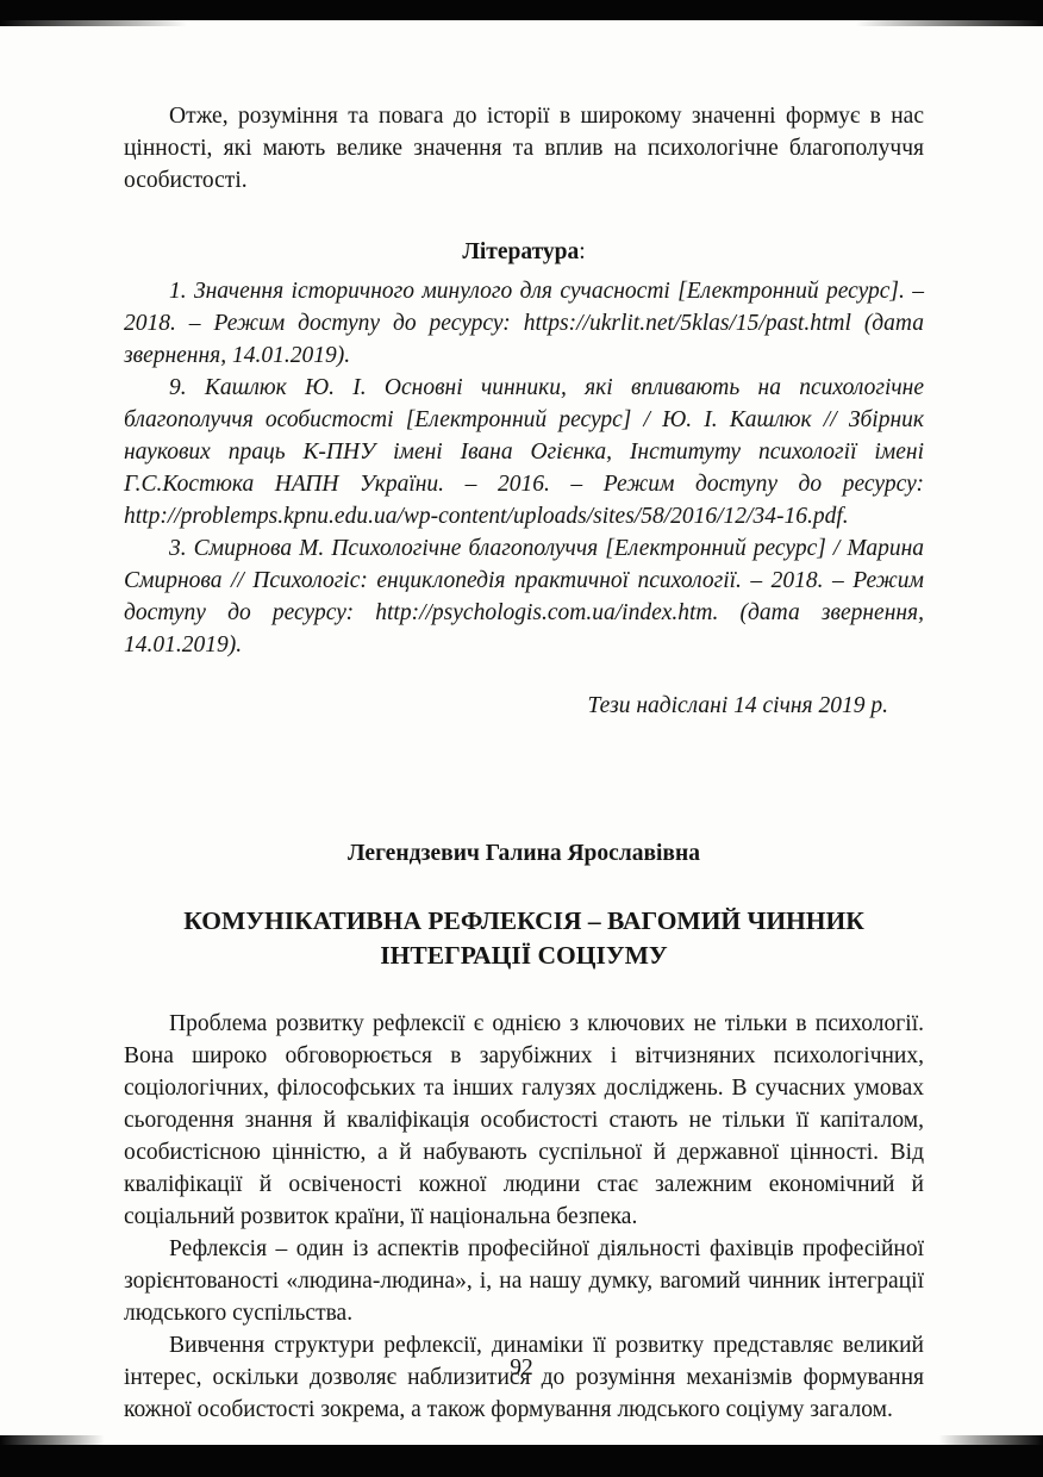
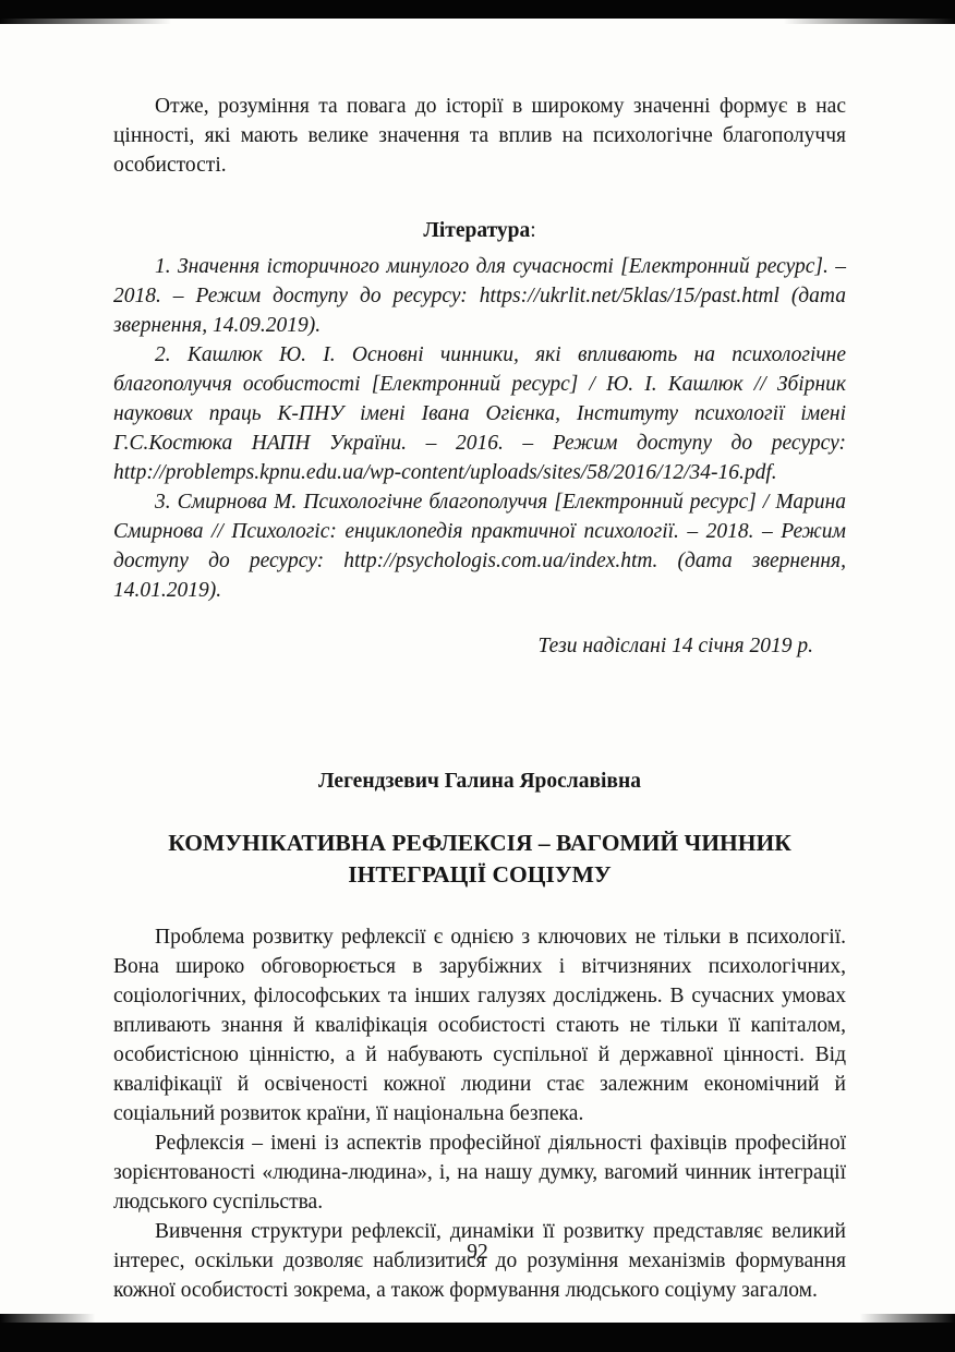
  Отже, розуміння та повага до історії в широкому значенні формує в нас цінності, які мають велике значення та вплив на психологічне благополуччя особистості.
  Література:
- 1. Значення історичного минулого для сучасності [Електронний ресурс]. – 2018. – Режим доступу до ресурсу: https://ukrlit.net/5klas/15/past.html (дата звернення, 14.01.2019).
+ 1. Значення історичного минулого для сучасності [Електронний ресурс]. – 2018. – Режим доступу до ресурсу: https://ukrlit.net/5klas/15/past.html (дата звернення, 14.09.2019).
- 9. Кашлюк Ю. І. Основні чинники, які впливають на психологічне благополуччя особистості [Електронний ресурс] / Ю. І. Кашлюк // Збірник наукових праць К-ПНУ імені Івана Огієнка, Інституту психології імені Г.С.Костюка НАПН України. – 2016. – Режим доступу до ресурсу: http://problemps.kpnu.edu.ua/wp-content/uploads/sites/58/2016/12/34-16.pdf.
+ 2. Кашлюк Ю. І. Основні чинники, які впливають на психологічне благополуччя особистості [Електронний ресурс] / Ю. І. Кашлюк // Збірник наукових праць К-ПНУ імені Івана Огієнка, Інституту психології імені Г.С.Костюка НАПН України. – 2016. – Режим доступу до ресурсу: http://problemps.kpnu.edu.ua/wp-content/uploads/sites/58/2016/12/34-16.pdf.
  3. Смирнова М. Психологічне благополуччя [Електронний ресурс] / Марина Смирнова // Психологіс: енциклопедія практичної психології. – 2018. – Режим доступу до ресурсу: http://psychologis.com.ua/index.htm. (дата звернення, 14.01.2019).
  Тези надіслані 14 січня 2019 р.
  Легендзевич Галина Ярославівна
  КОМУНІКАТИВНА РЕФЛЕКСІЯ – ВАГОМИЙ ЧИННИК ІНТЕГРАЦІЇ СОЦІУМУ
- Проблема розвитку рефлексії є однією з ключових не тільки в психології. Вона широко обговорюється в зарубіжних і вітчизняних психологічних, соціологічних, філософських та інших галузях досліджень. В сучасних умовах сьогодення знання й кваліфікація особистості стають не тільки її капіталом, особистісною цінністю, а й набувають суспільної й державної цінності. Від кваліфікації й освіченості кожної людини стає залежним економічний й соціальний розвиток країни, її національна безпека.
+ Проблема розвитку рефлексії є однією з ключових не тільки в психології. Вона широко обговорюється в зарубіжних і вітчизняних психологічних, соціологічних, філософських та інших галузях досліджень. В сучасних умовах впливають знання й кваліфікація особистості стають не тільки її капіталом, особистісною цінністю, а й набувають суспільної й державної цінності. Від кваліфікації й освіченості кожної людини стає залежним економічний й соціальний розвиток країни, її національна безпека.
- Рефлексія – один із аспектів професійної діяльності фахівців професійної зорієнтованості «людина-людина», і, на нашу думку, вагомий чинник інтеграції людського суспільства.
+ Рефлексія – імені із аспектів професійної діяльності фахівців професійної зорієнтованості «людина-людина», і, на нашу думку, вагомий чинник інтеграції людського суспільства.
  Вивчення структури рефлексії, динаміки її розвитку представляє великий інтерес, оскільки дозволяє наблизитися до розуміння механізмів формування кожної особистості зокрема, а також формування людського соціуму загалом.
  92
